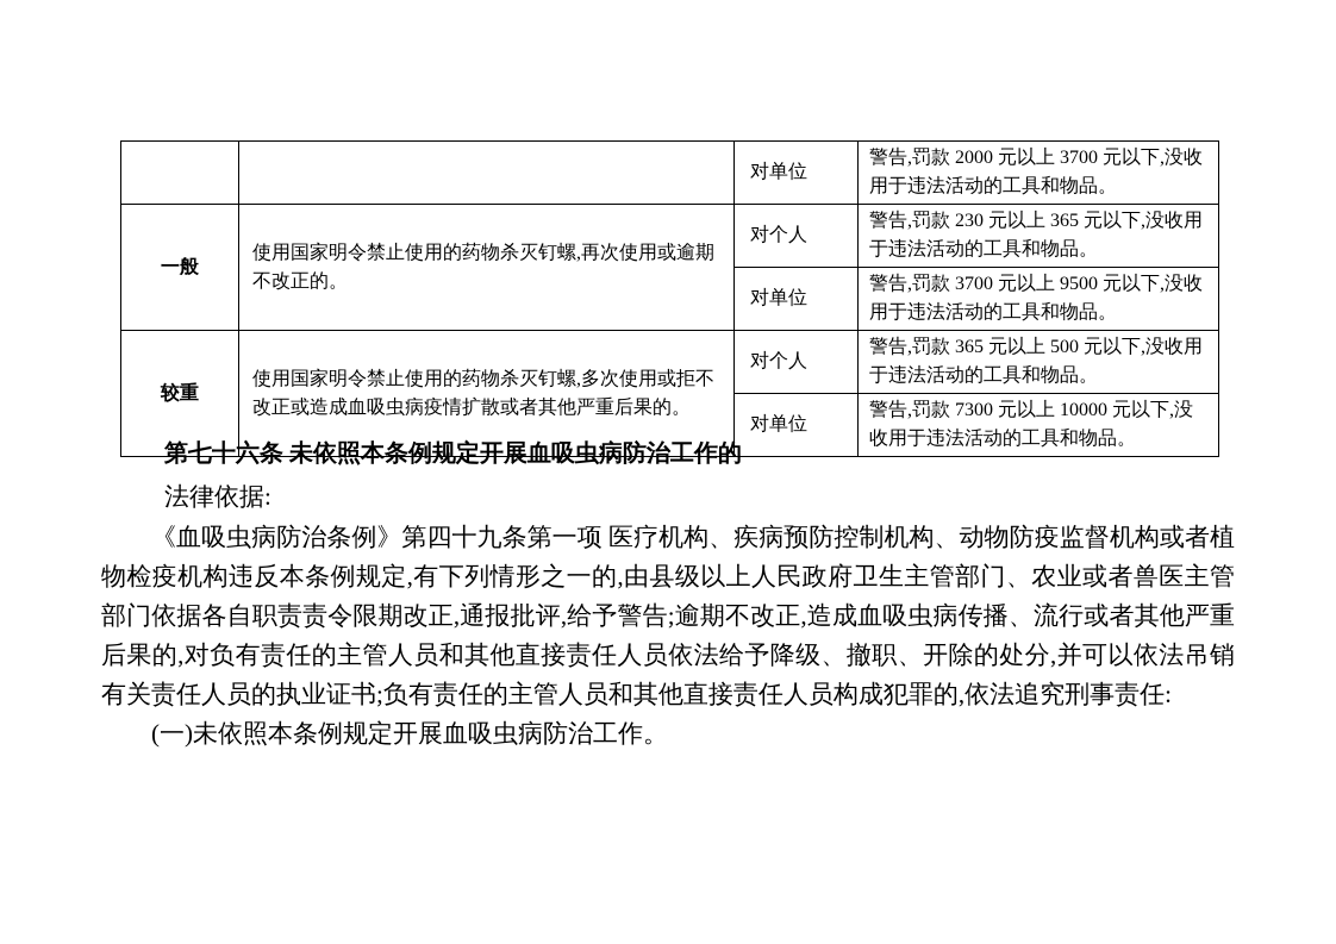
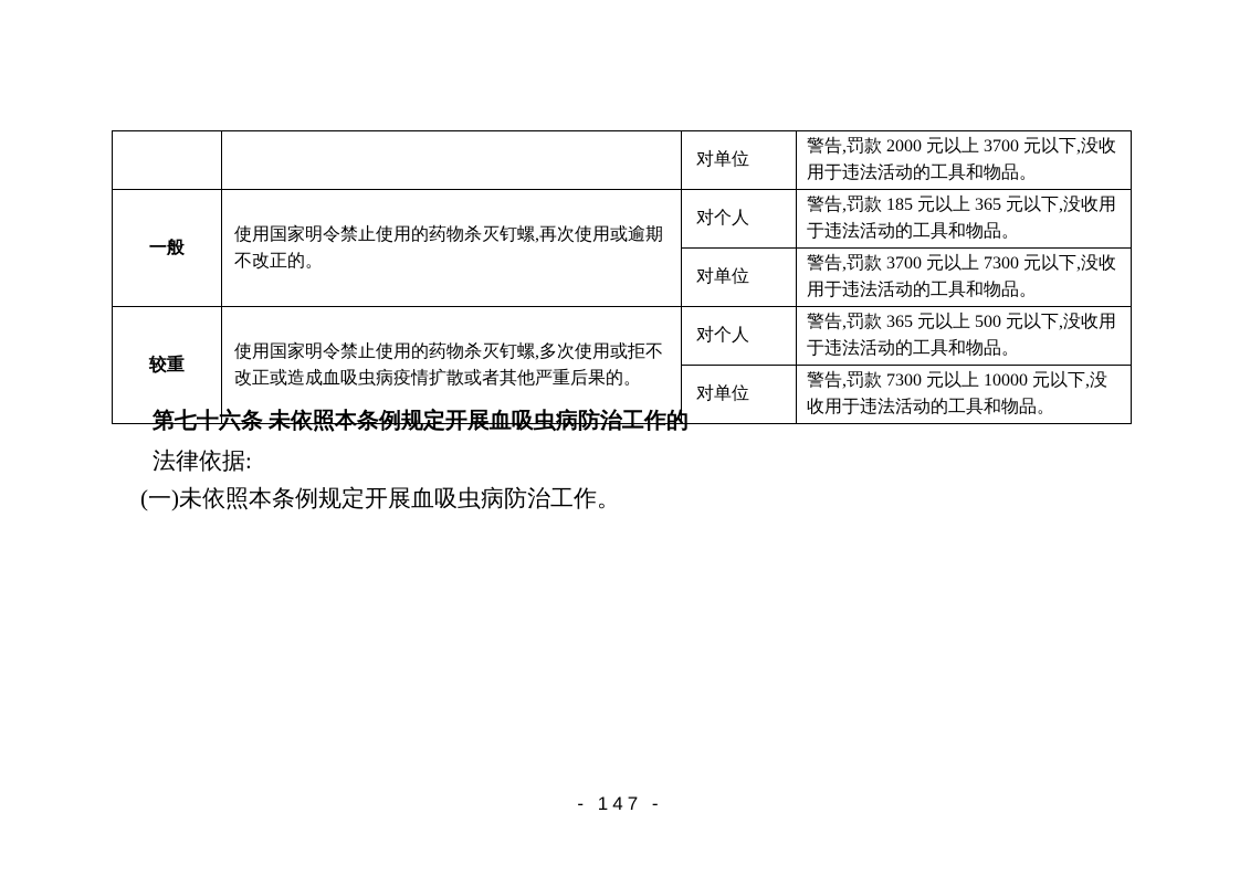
  		对单位	警告,罚款 2000 元以上 3700 元以下,没收用于违法活动的工具和物品。
- 一般	使用国家明令禁止使用的药物杀灭钉螺,再次使用或逾期不改正的。	对个人	警告,罚款 230 元以上 365 元以下,没收用于违法活动的工具和物品。
+ 一般	使用国家明令禁止使用的药物杀灭钉螺,再次使用或逾期不改正的。	对个人	警告,罚款 185 元以上 365 元以下,没收用于违法活动的工具和物品。
- 对单位	警告,罚款 3700 元以上 9500 元以下,没收用于违法活动的工具和物品。
+ 对单位	警告,罚款 3700 元以上 7300 元以下,没收用于违法活动的工具和物品。
  较重	使用国家明令禁止使用的药物杀灭钉螺,多次使用或拒不改正或造成血吸虫病疫情扩散或者其他严重后果的。	对个人	警告,罚款 365 元以上 500 元以下,没收用于违法活动的工具和物品。
  对单位	警告,罚款 7300 元以上 10000 元以下,没收用于违法活动的工具和物品。
  第七十六条 未依照本条例规定开展血吸虫病防治工作的
  法律依据:
- 《血吸虫病防治条例》第四十九条第一项 医疗机构、疾病预防控制机构、动物防疫监督机构或者植物检疫机构违反本条例规定,有下列情形之一的,由县级以上人民政府卫生主管部门、农业或者兽医主管部门依据各自职责责令限期改正,通报批评,给予警告;逾期不改正,造成血吸虫病传播、流行或者其他严重后果的,对负有责任的主管人员和其他直接责任人员依法给予降级、撤职、开除的处分,并可以依法吊销有关责任人员的执业证书;负有责任的主管人员和其他直接责任人员构成犯罪的,依法追究刑事责任:
  (一)未依照本条例规定开展血吸虫病防治工作。
+ - 147 -
